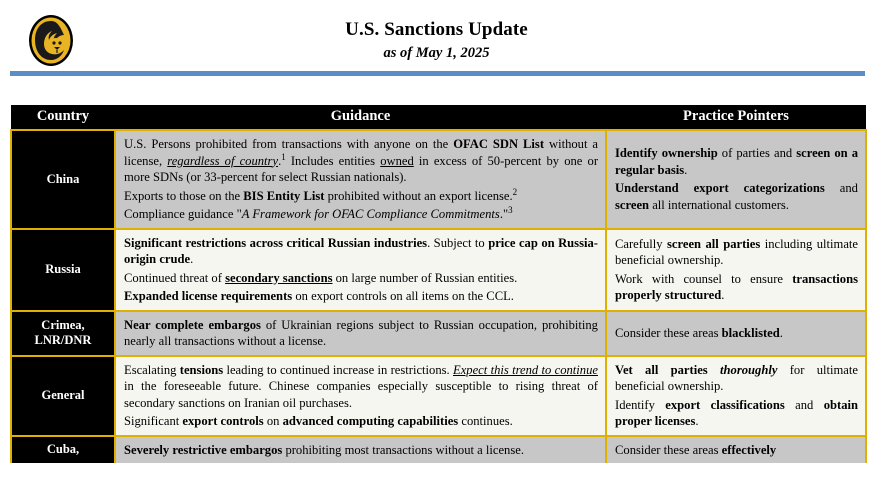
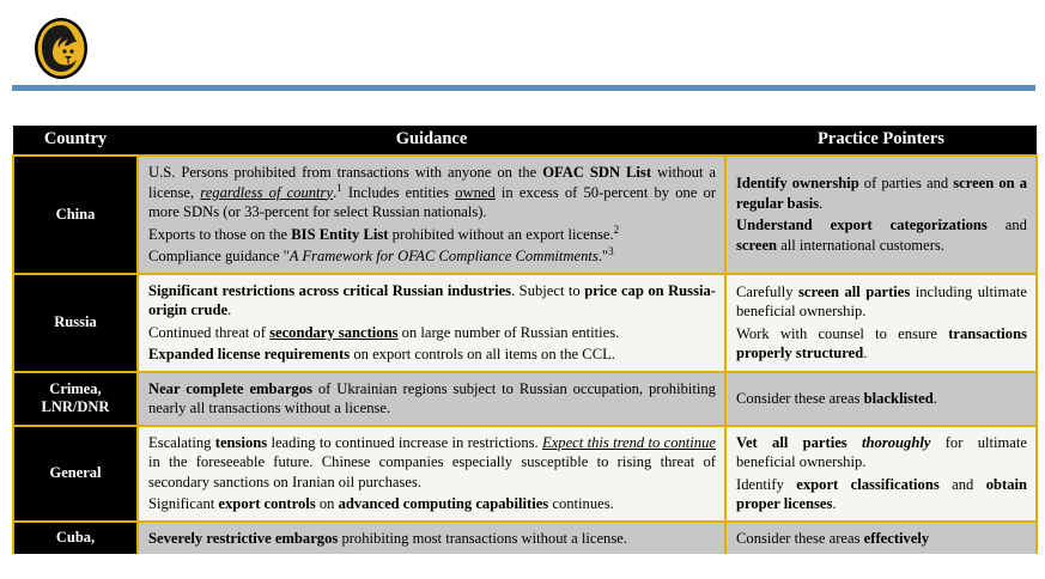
- U.S. Sanctions Update
- as of May 1, 2025
  Country	Guidance	Practice Pointers
  China	U.S. Persons prohibited from transactions with anyone on the OFAC SDN List without a license, regardless of country.1 Includes entities owned in excess of 50-percent by one or more SDNs (or 33-percent for select Russian nationals).Exports to those on the BIS Entity List prohibited without an export license.2Compliance guidance "A Framework for OFAC Compliance Commitments."3	Identify ownership of parties and screen on a regular basis.Understand export categorizations and screen all international customers.
  Russia	Significant restrictions across critical Russian industries. Subject to price cap on Russia-origin crude.Continued threat of secondary sanctions on large number of Russian entities.Expanded license requirements on export controls on all items on the CCL.	Carefully screen all parties including ultimate beneficial ownership.Work with counsel to ensure transactions properly structured.
  Crimea, LNR/DNR	Near complete embargos of Ukrainian regions subject to Russian occupation, prohibiting nearly all transactions without a license.	Consider these areas blacklisted.
  General	Escalating tensions leading to continued increase in restrictions. Expect this trend to continue in the foreseeable future. Chinese companies especially susceptible to rising threat of secondary sanctions on Iranian oil purchases.Significant export controls on advanced computing capabilities continues.	Vet all parties thoroughly for ultimate beneficial ownership.Identify export classifications and obtain proper licenses.
  Cuba,	Severely restrictive embargos prohibiting most transactions without a license.	Consider these areas effectively
